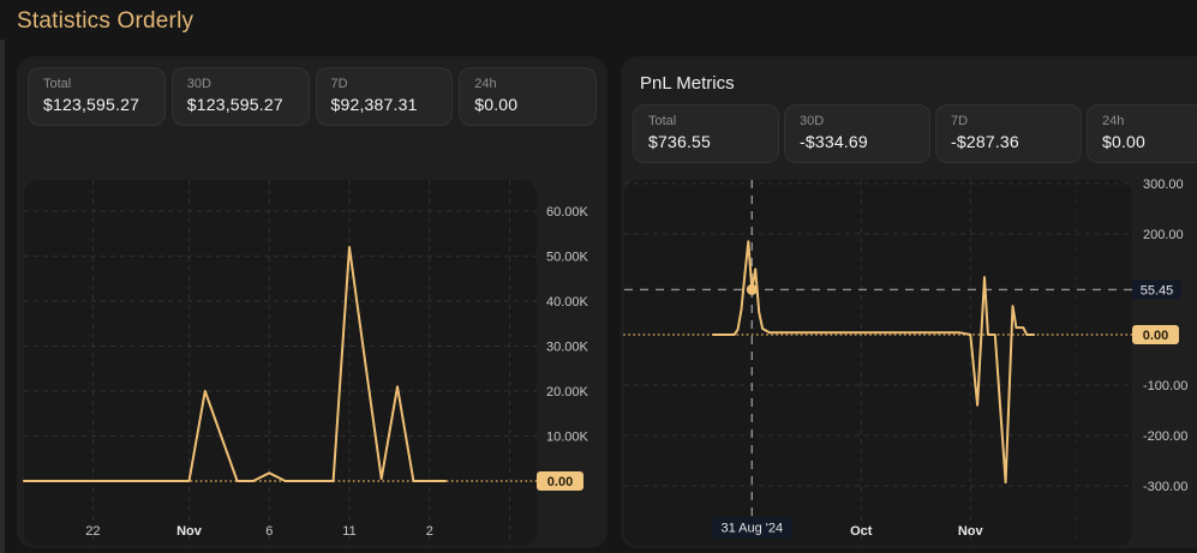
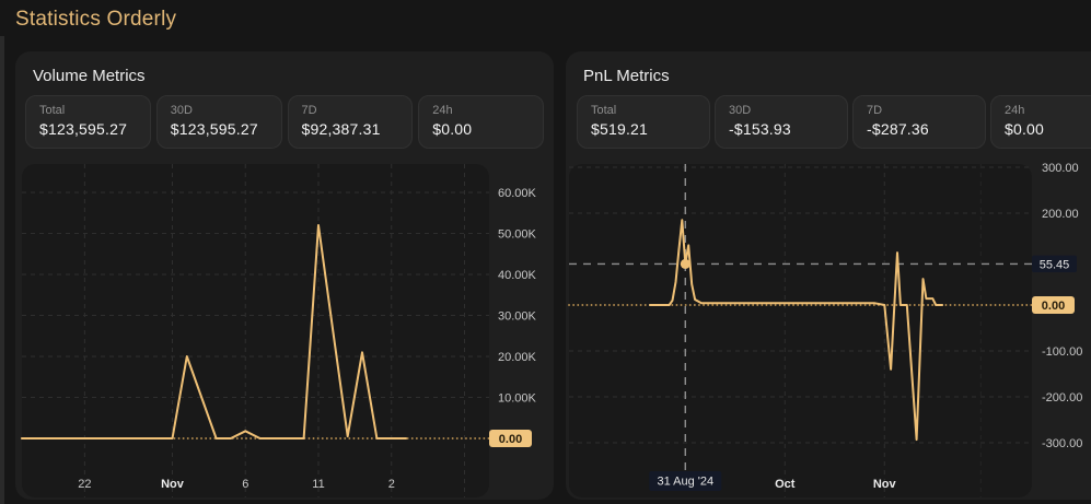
  Statistics Orderly
  60.00K
  50.00K
  40.00K
  30.00K
  20.00K
  10.00K
  22
  Nov
  6
  11
  2
  0.00
+ Volume Metrics
  Total
  $123,595.27
  30D
  $123,595.27
  7D
  $92,387.31
  24h
  $0.00
  300.00
  200.00
  -100.00
  -200.00
  -300.00
  Oct
  Nov
  0.00
  55.45
  31 Aug '24
  PnL Metrics
  Total
- $736.55
+ $519.21
  30D
- -$334.69
+ -$153.93
  7D
  -$287.36
  24h
  $0.00
